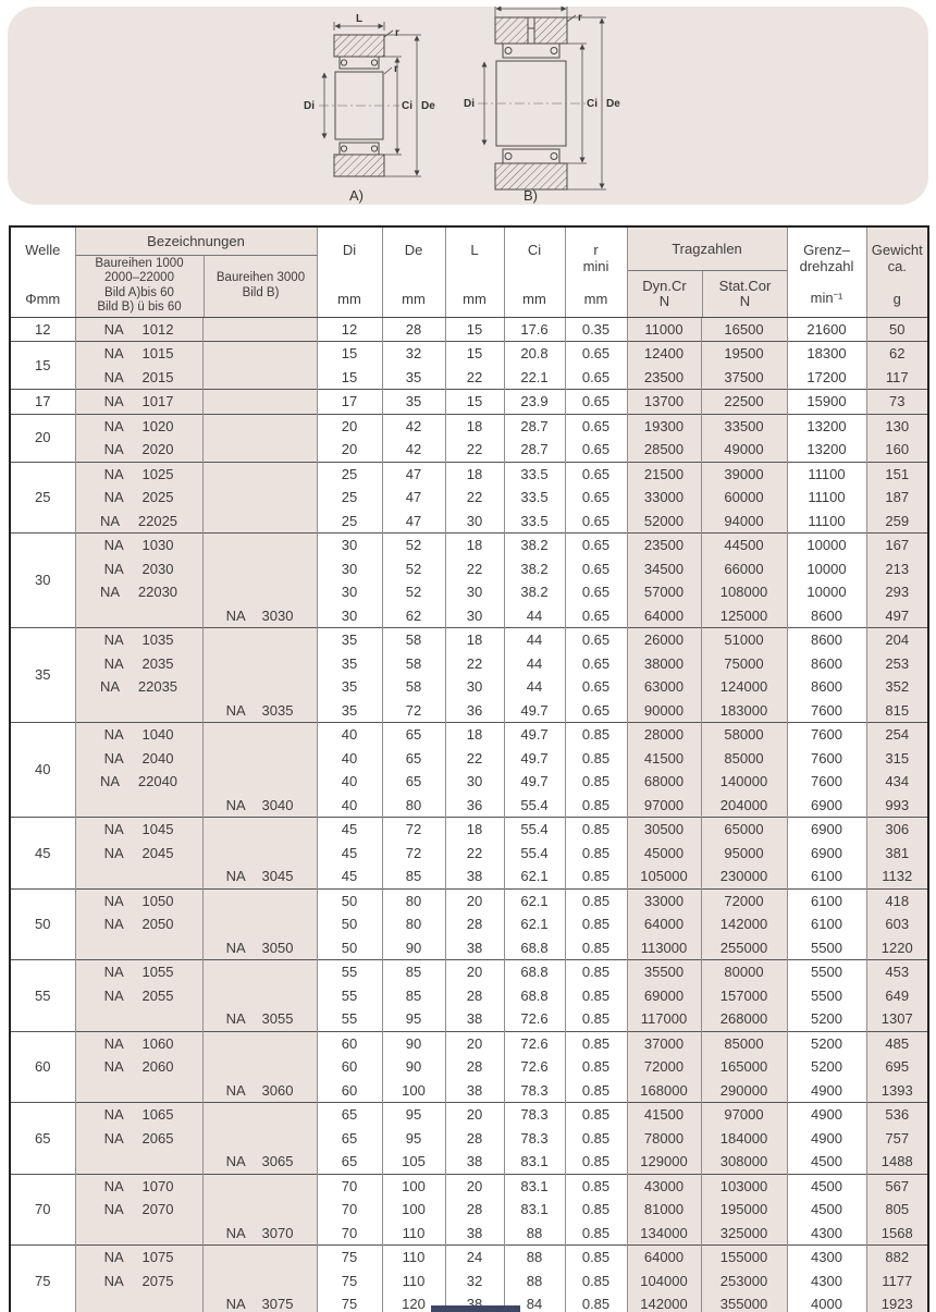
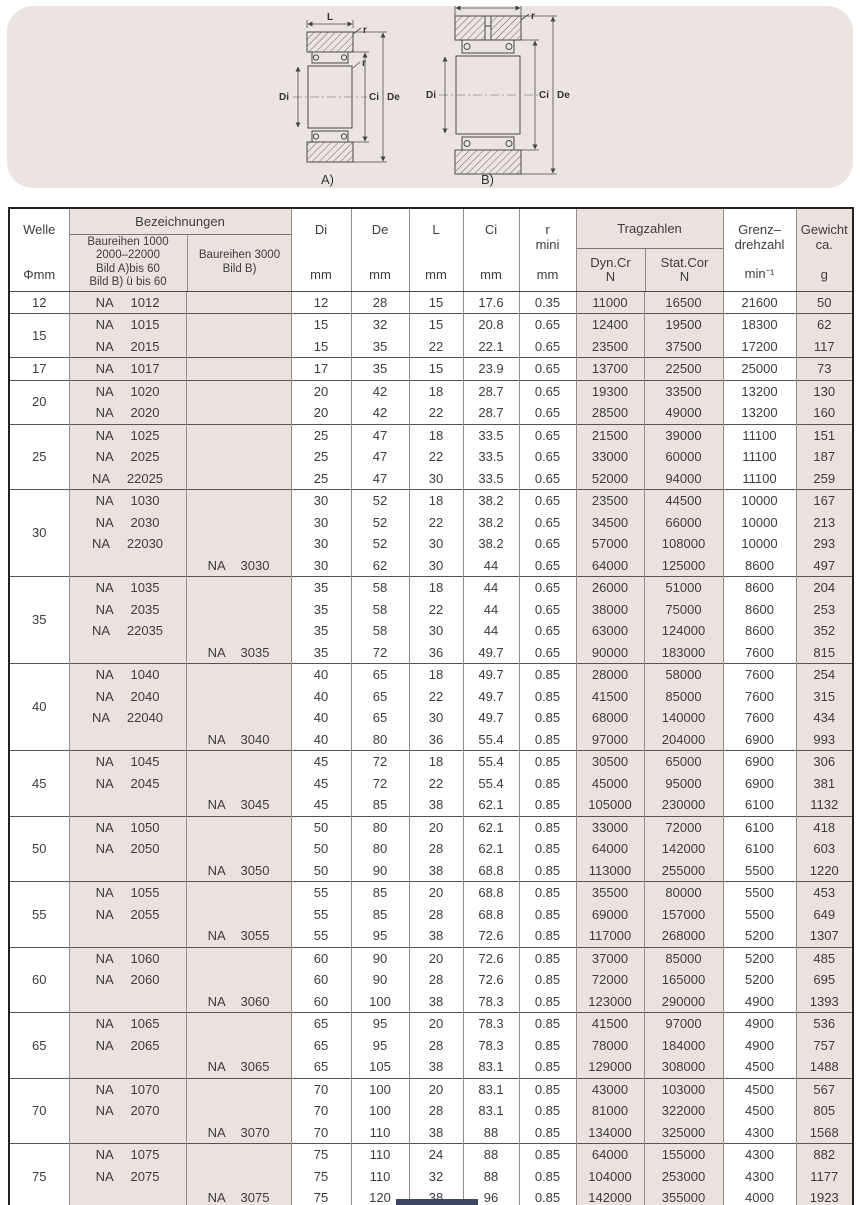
  L
  r
  r
  Di
  Ci
  De
  A)
  r
  Di
  Ci
  De
  B)
  Welle Φmm	Bezeichnungen Baureihen 1000 2000–22000 Bild A)bis 60 Bild B) ü bis 60 Baureihen 3000 Bild B)	Di mm	De mm	L mm	Ci mm	r mini mm	Tragzahlen Dyn.Cr N Stat.Cor N	Grenz– drehzahl min⁻¹	Gewicht ca. g
  12	NA 1012		12	28	15	17.6	0.35	11000	16500	21600	50
  15	NA 1015		15	32	15	20.8	0.65	12400	19500	18300	62
  NA 2015		15	35	22	22.1	0.65	23500	37500	17200	117
- 17	NA 1017		17	35	15	23.9	0.65	13700	22500	15900	73
+ 17	NA 1017		17	35	15	23.9	0.65	13700	22500	25000	73
  20	NA 1020		20	42	18	28.7	0.65	19300	33500	13200	130
  NA 2020		20	42	22	28.7	0.65	28500	49000	13200	160
  25	NA 1025		25	47	18	33.5	0.65	21500	39000	11100	151
  NA 2025		25	47	22	33.5	0.65	33000	60000	11100	187
  NA 22025		25	47	30	33.5	0.65	52000	94000	11100	259
  30	NA 1030		30	52	18	38.2	0.65	23500	44500	10000	167
  NA 2030		30	52	22	38.2	0.65	34500	66000	10000	213
  NA 22030		30	52	30	38.2	0.65	57000	108000	10000	293
  	NA 3030	30	62	30	44	0.65	64000	125000	8600	497
  35	NA 1035		35	58	18	44	0.65	26000	51000	8600	204
  NA 2035		35	58	22	44	0.65	38000	75000	8600	253
  NA 22035		35	58	30	44	0.65	63000	124000	8600	352
  	NA 3035	35	72	36	49.7	0.65	90000	183000	7600	815
  40	NA 1040		40	65	18	49.7	0.85	28000	58000	7600	254
  NA 2040		40	65	22	49.7	0.85	41500	85000	7600	315
  NA 22040		40	65	30	49.7	0.85	68000	140000	7600	434
  	NA 3040	40	80	36	55.4	0.85	97000	204000	6900	993
  45	NA 1045		45	72	18	55.4	0.85	30500	65000	6900	306
  NA 2045		45	72	22	55.4	0.85	45000	95000	6900	381
  	NA 3045	45	85	38	62.1	0.85	105000	230000	6100	1132
  50	NA 1050		50	80	20	62.1	0.85	33000	72000	6100	418
  NA 2050		50	80	28	62.1	0.85	64000	142000	6100	603
  	NA 3050	50	90	38	68.8	0.85	113000	255000	5500	1220
  55	NA 1055		55	85	20	68.8	0.85	35500	80000	5500	453
  NA 2055		55	85	28	68.8	0.85	69000	157000	5500	649
  	NA 3055	55	95	38	72.6	0.85	117000	268000	5200	1307
  60	NA 1060		60	90	20	72.6	0.85	37000	85000	5200	485
  NA 2060		60	90	28	72.6	0.85	72000	165000	5200	695
- 	NA 3060	60	100	38	78.3	0.85	168000	290000	4900	1393
+ 	NA 3060	60	100	38	78.3	0.85	123000	290000	4900	1393
  65	NA 1065		65	95	20	78.3	0.85	41500	97000	4900	536
  NA 2065		65	95	28	78.3	0.85	78000	184000	4900	757
  	NA 3065	65	105	38	83.1	0.85	129000	308000	4500	1488
  70	NA 1070		70	100	20	83.1	0.85	43000	103000	4500	567
- NA 2070		70	100	28	83.1	0.85	81000	195000	4500	805
+ NA 2070		70	100	28	83.1	0.85	81000	322000	4500	805
  	NA 3070	70	110	38	88	0.85	134000	325000	4300	1568
  75	NA 1075		75	110	24	88	0.85	64000	155000	4300	882
  NA 2075		75	110	32	88	0.85	104000	253000	4300	1177
- 	NA 3075	75	120	38	84	0.85	142000	355000	4000	1923
+ 	NA 3075	75	120	38	96	0.85	142000	355000	4000	1923
